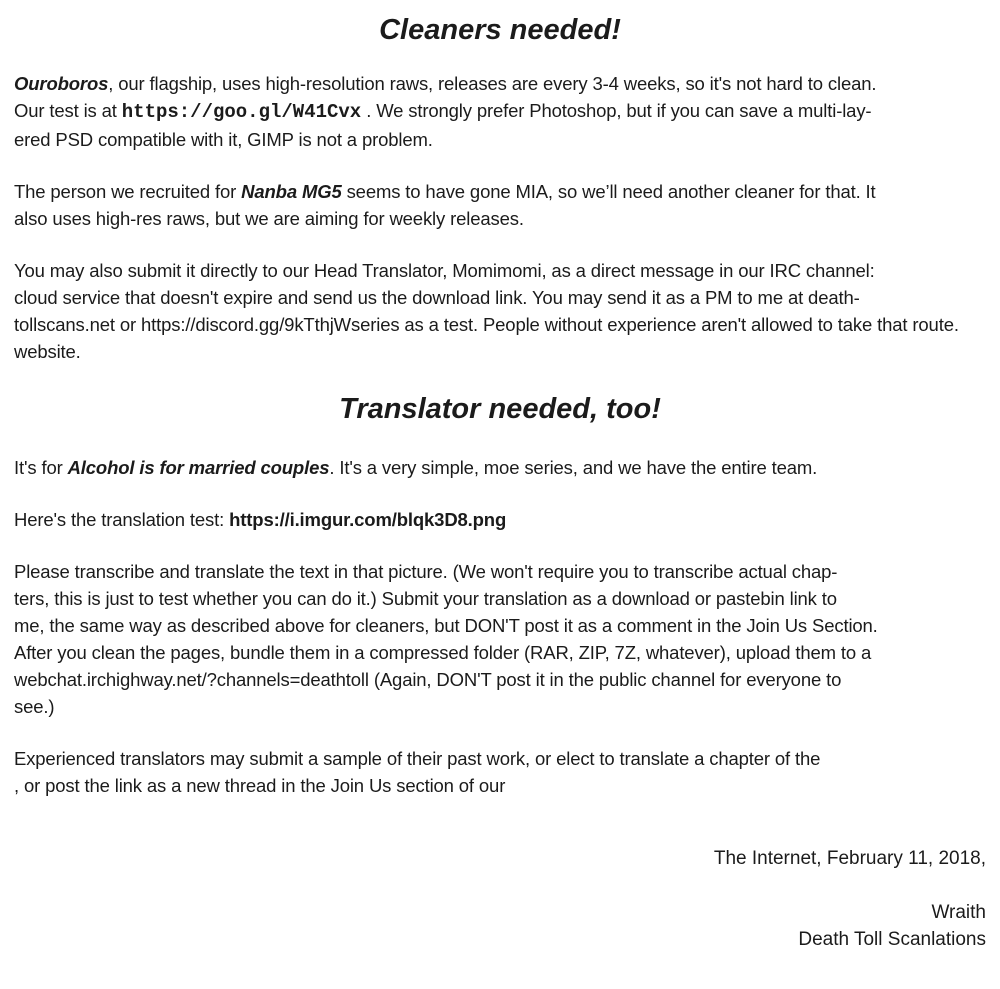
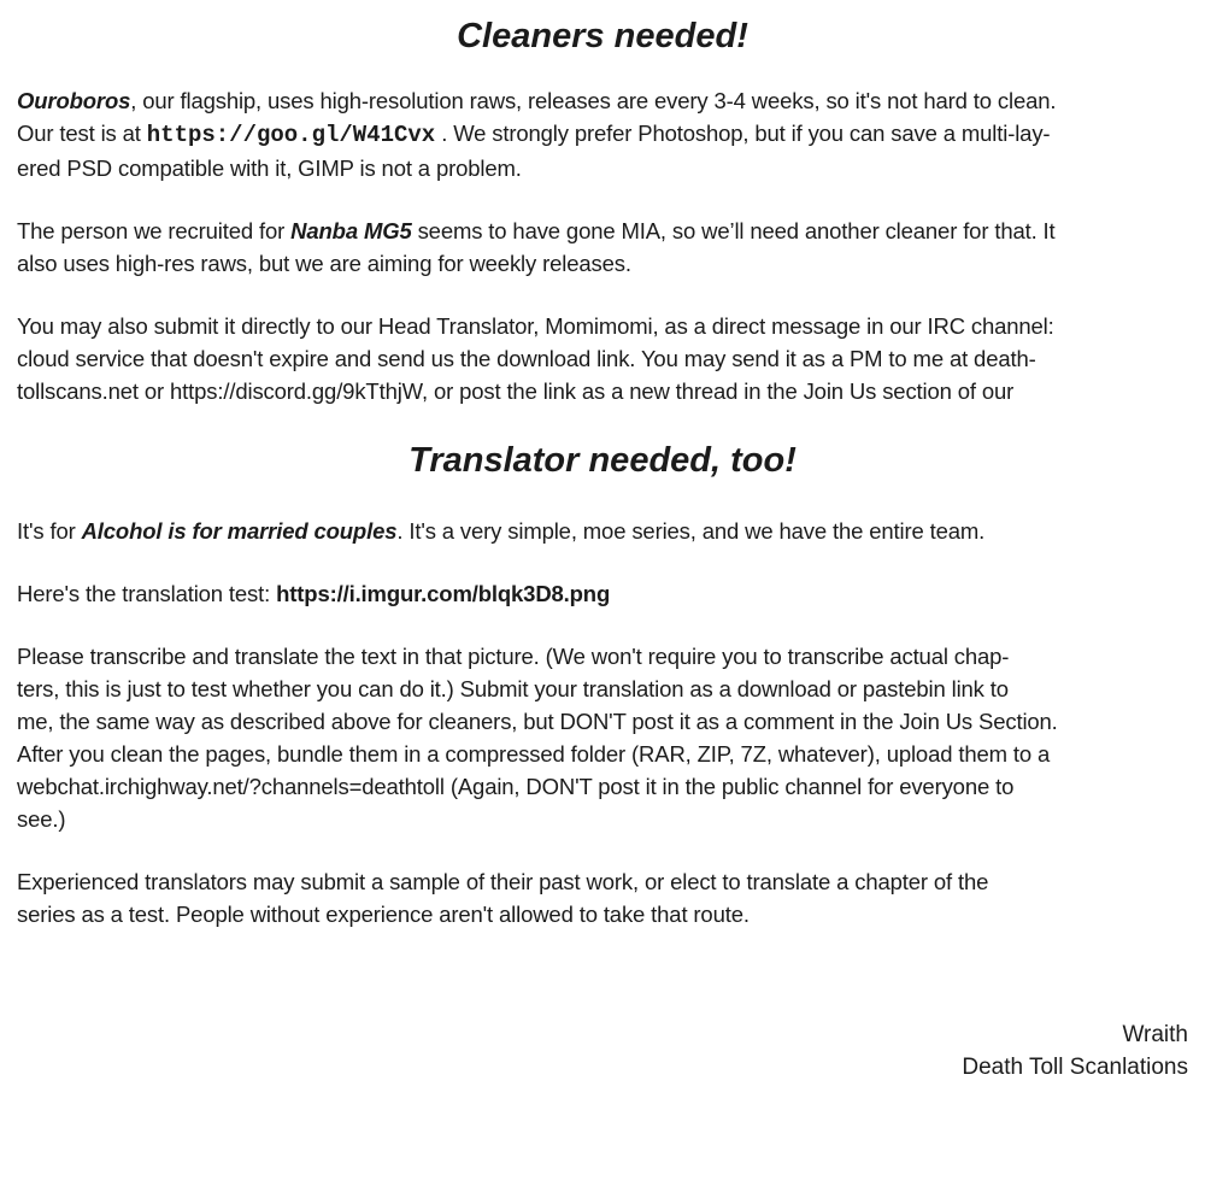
  Cleaners needed!
  Ouroboros, our flagship, uses high-resolution raws, releases are every 3-4 weeks, so it's not hard to clean.
  Our test is at https://goo.gl/W41Cvx . We strongly prefer Photoshop, but if you can save a multi-lay-
  ered PSD compatible with it, GIMP is not a problem.
  The person we recruited for Nanba MG5 seems to have gone MIA, so we’ll need another cleaner for that. It
  also uses high-res raws, but we are aiming for weekly releases.
  You may also submit it directly to our Head Translator, Momimomi, as a direct message in our IRC channel:
  cloud service that doesn't expire and send us the download link. You may send it as a PM to me at death-
- tollscans.net or https://discord.gg/9kTthjWseries as a test. People without experience aren't allowed to take that route.
+ tollscans.net or https://discord.gg/9kTthjW, or post the link as a new thread in the Join Us section of our
- website.
  Translator needed, too!
  It's for Alcohol is for married couples. It's a very simple, moe series, and we have the entire team.
  Here's the translation test: https://i.imgur.com/blqk3D8.png
  Please transcribe and translate the text in that picture. (We won't require you to transcribe actual chap-
  ters, this is just to test whether you can do it.) Submit your translation as a download or pastebin link to
  me, the same way as described above for cleaners, but DON'T post it as a comment in the Join Us Section.
  After you clean the pages, bundle them in a compressed folder (RAR, ZIP, 7Z, whatever), upload them to a
  webchat.irchighway.net/?channels=deathtoll (Again, DON'T post it in the public channel for everyone to
  see.)
  Experienced translators may submit a sample of their past work, or elect to translate a chapter of the
- , or post the link as a new thread in the Join Us section of our
+ series as a test. People without experience aren't allowed to take that route.
- The Internet, February 11, 2018,
  Wraith
  Death Toll Scanlations
